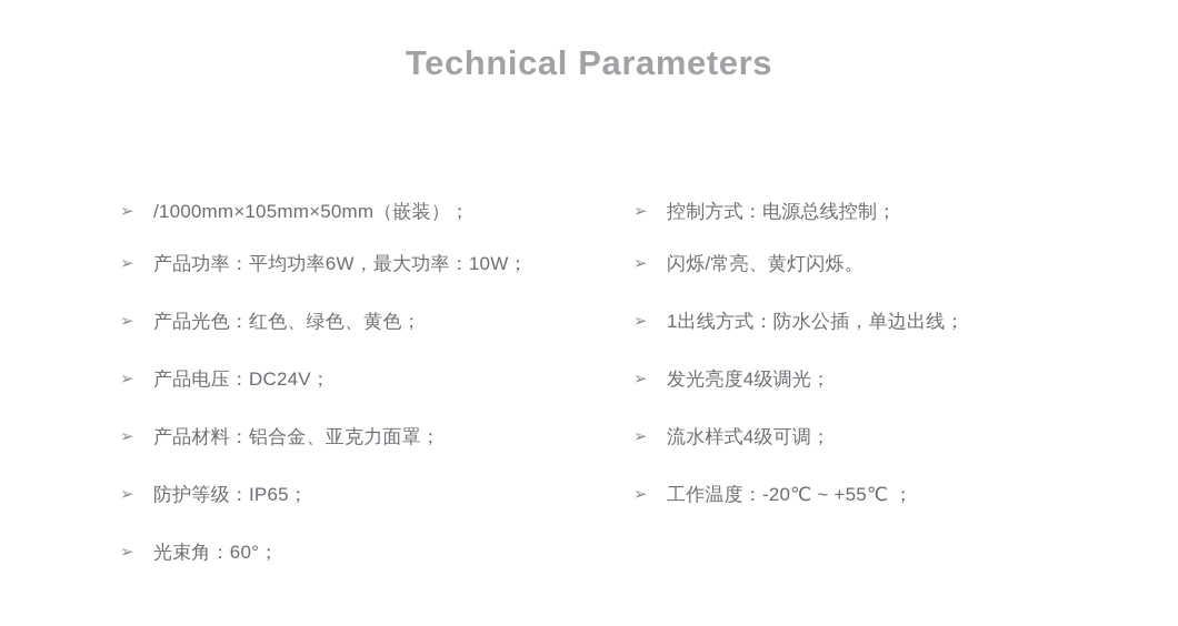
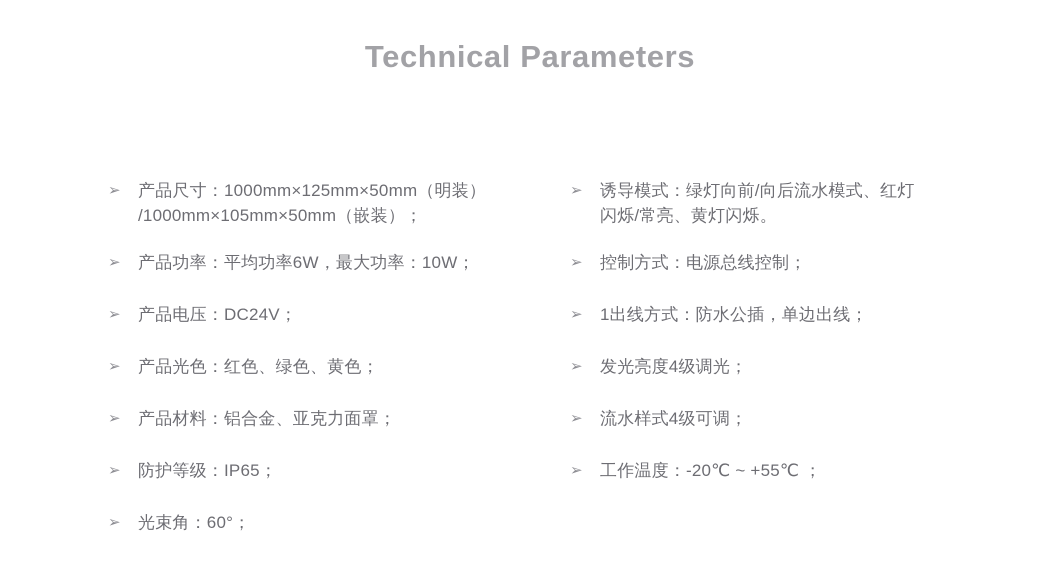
  Technical Parameters
  ➢
+ 产品尺寸：1000mm×125mm×50mm（明装）
  /1000mm×105mm×50mm（嵌装）；
  ➢
  产品功率：平均功率6W，最大功率：10W；
  ➢
- 产品光色：红色、绿色、黄色；
+ 产品电压：DC24V；
  ➢
- 产品电压：DC24V；
+ 产品光色：红色、绿色、黄色；
  ➢
  产品材料：铝合金、亚克力面罩；
  ➢
  防护等级：IP65；
  ➢
  光束角：60°；
  ➢
+ 诱导模式：绿灯向前/向后流水模式、红灯
- 控制方式：电源总线控制；
+ 闪烁/常亮、黄灯闪烁。
  ➢
- 闪烁/常亮、黄灯闪烁。
+ 控制方式：电源总线控制；
  ➢
  1出线方式：防水公插，单边出线；
  ➢
  发光亮度4级调光；
  ➢
  流水样式4级可调；
  ➢
  工作温度：-20℃ ~ +55℃ ；
